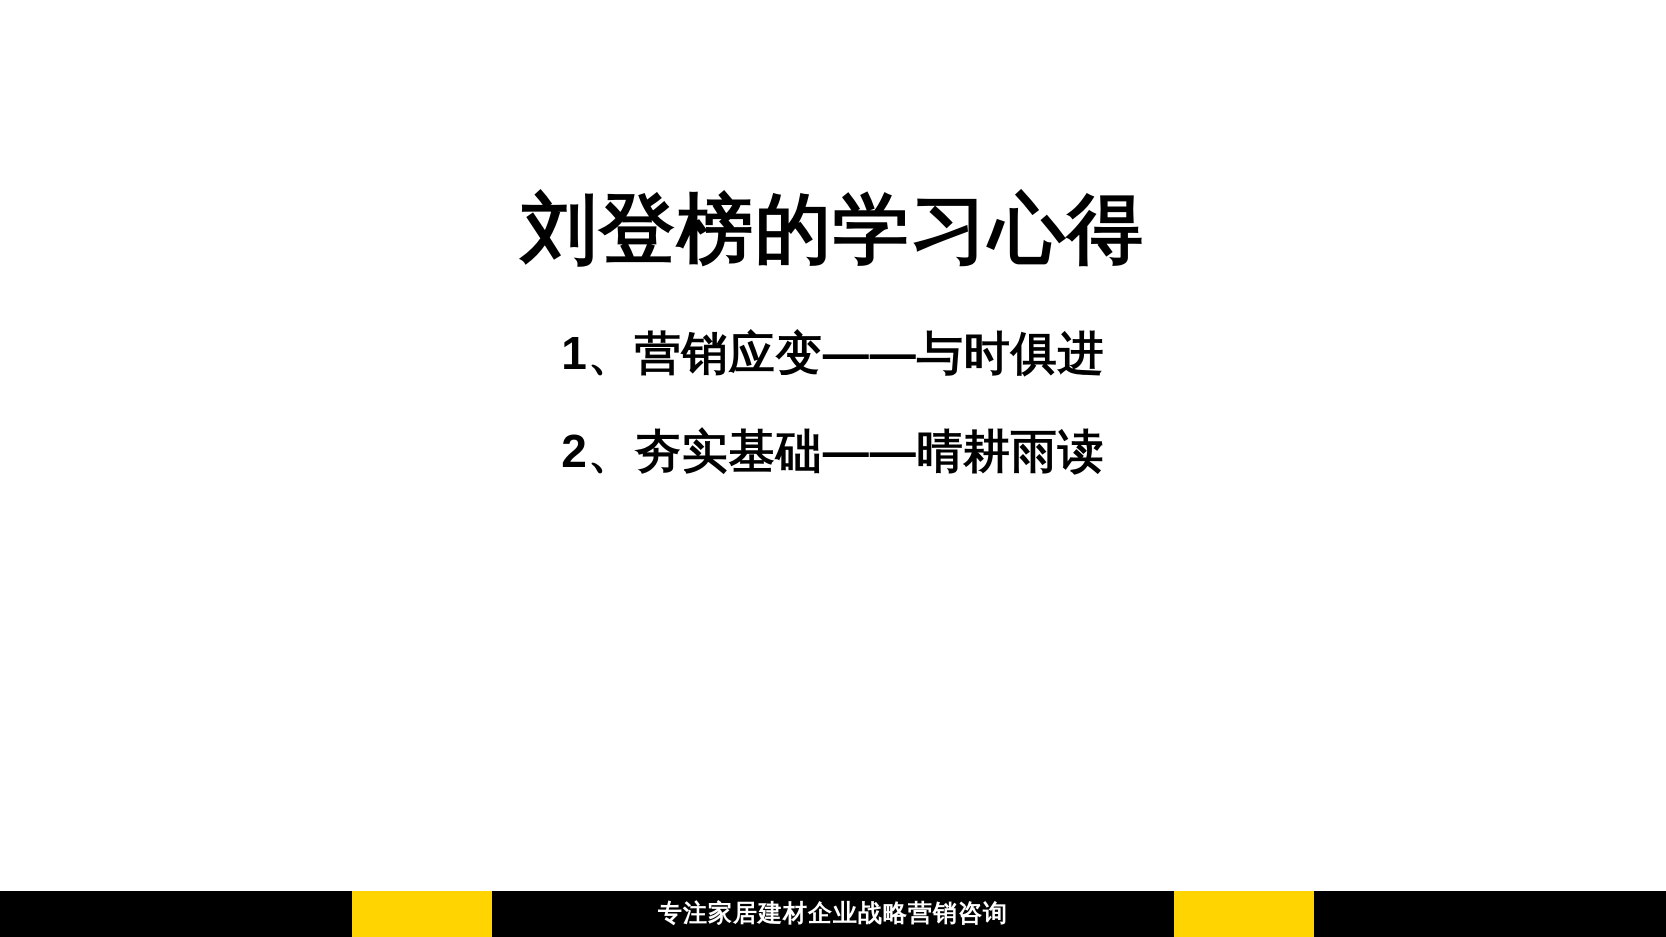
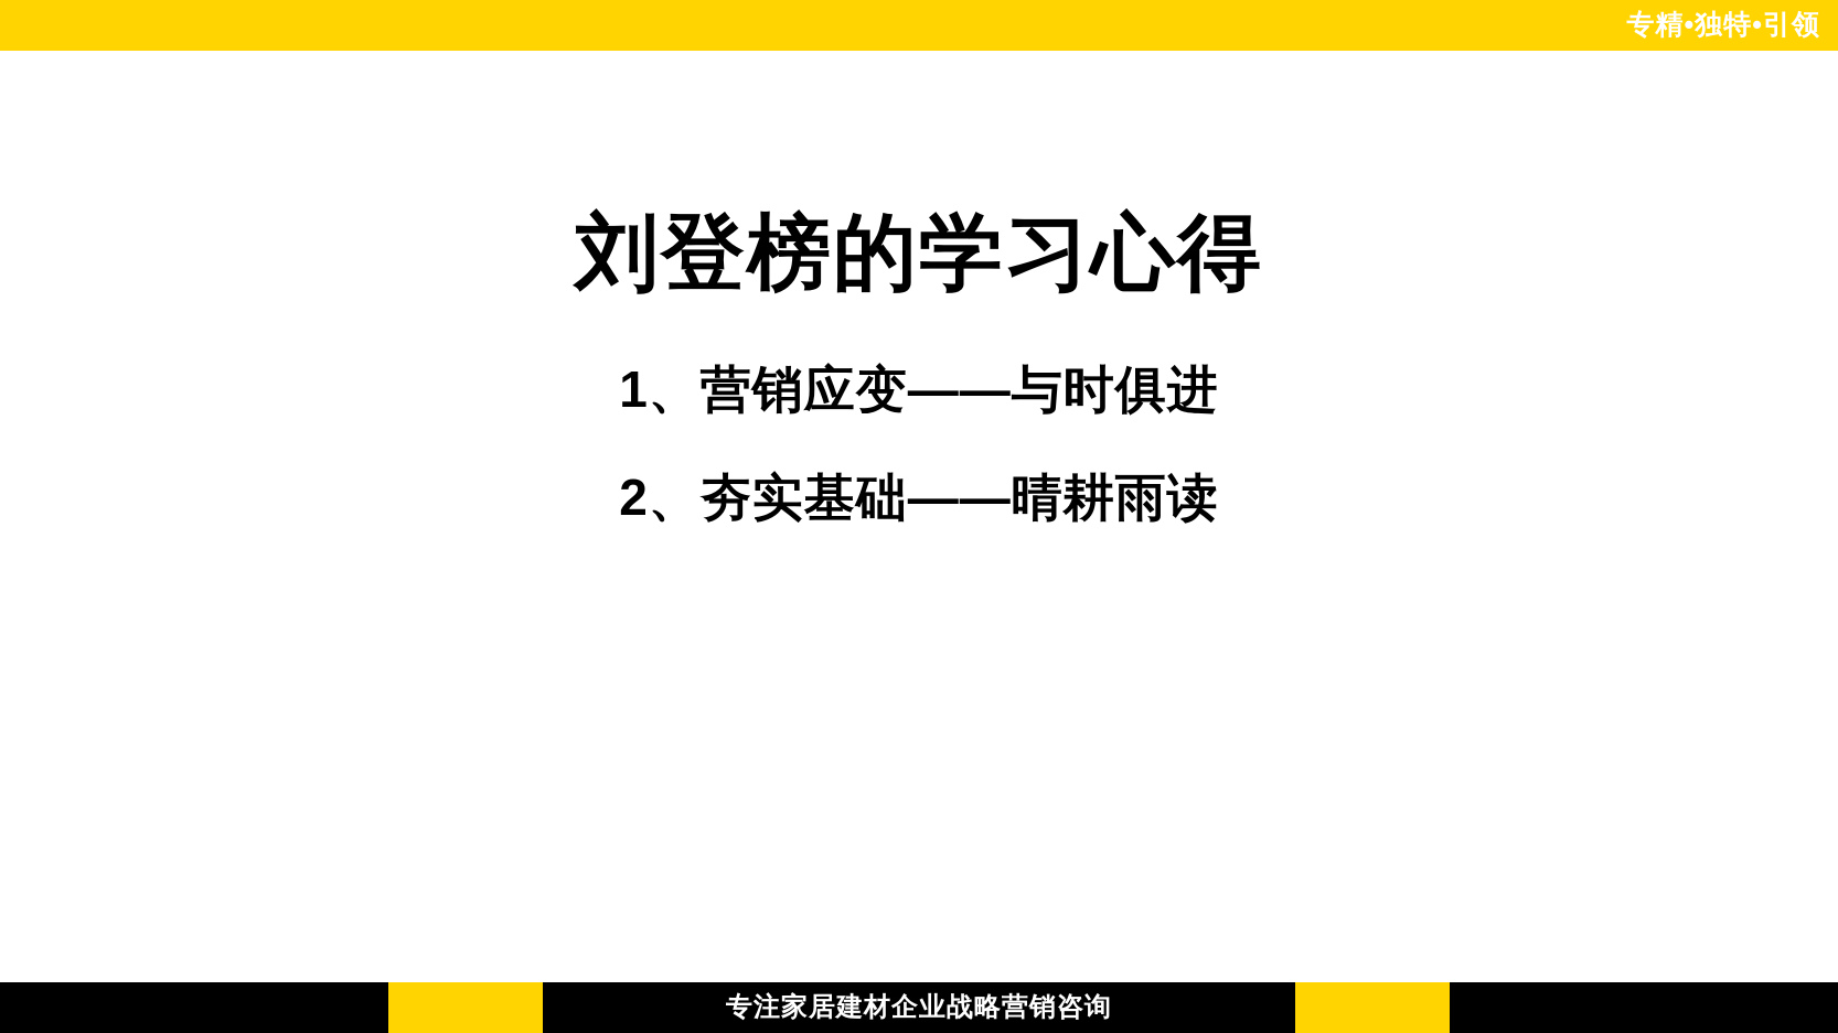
+ 专精•独特•引领
  刘登榜的学习心得
  1、营销应变——与时俱进
  2、夯实基础——晴耕雨读
  专注家居建材企业战略营销咨询
